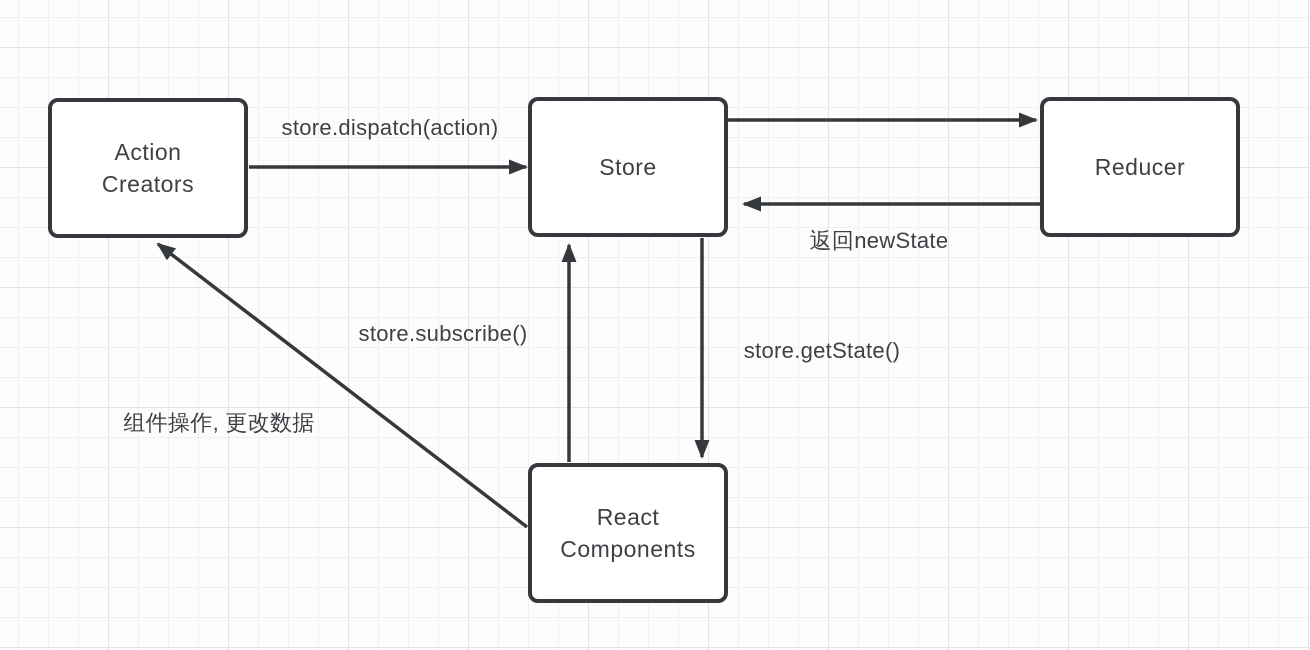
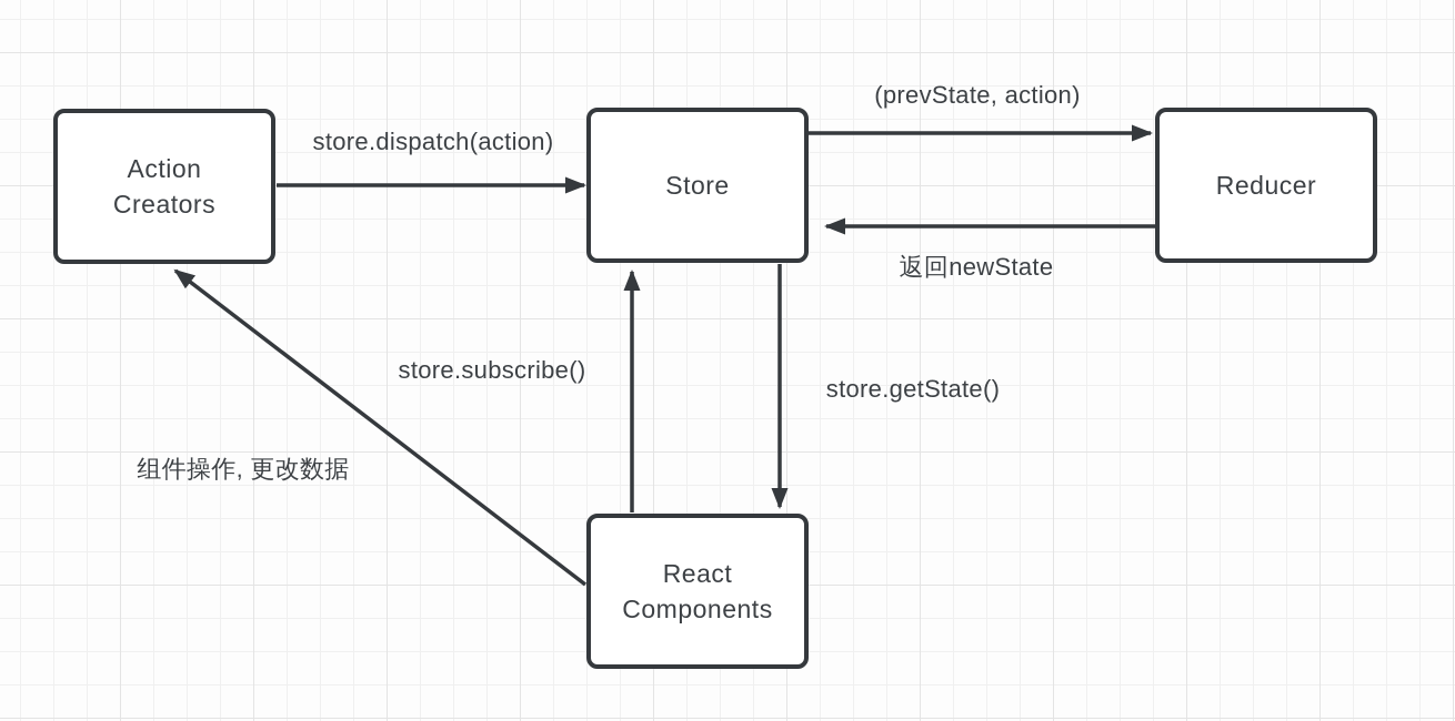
  Action
  Creators
  Store
  Reducer
  React
  Components
  store.dispatch(action)
+ (prevState, action)
  返回newState
  store.subscribe()
  store.getState()
  组件操作, 更改数据
